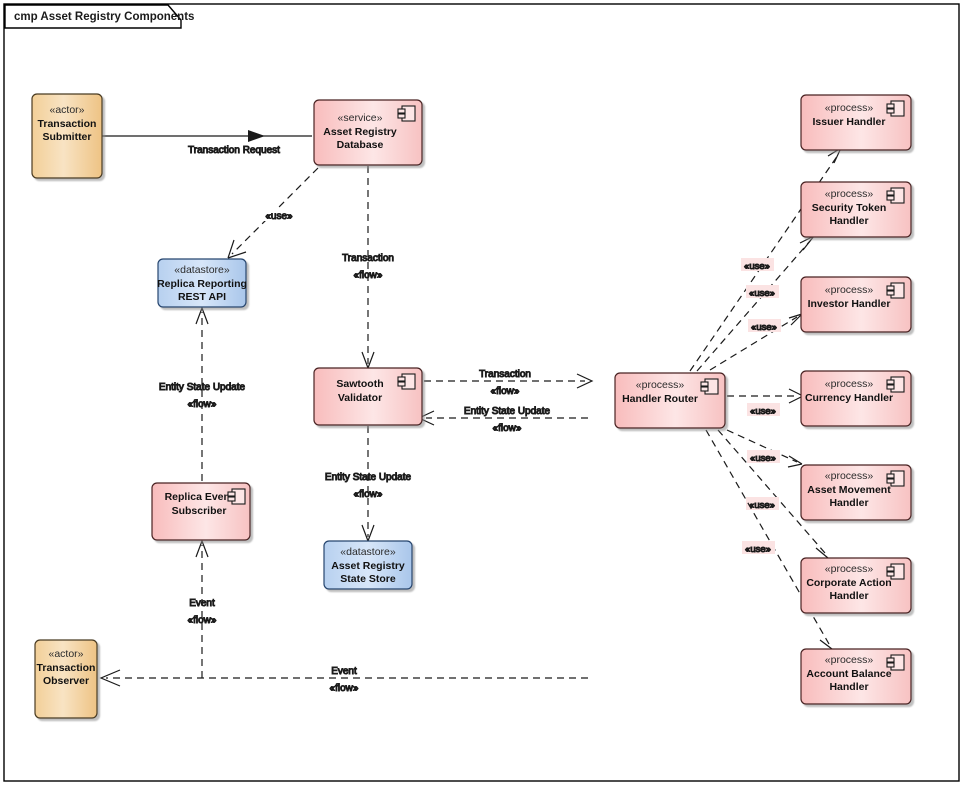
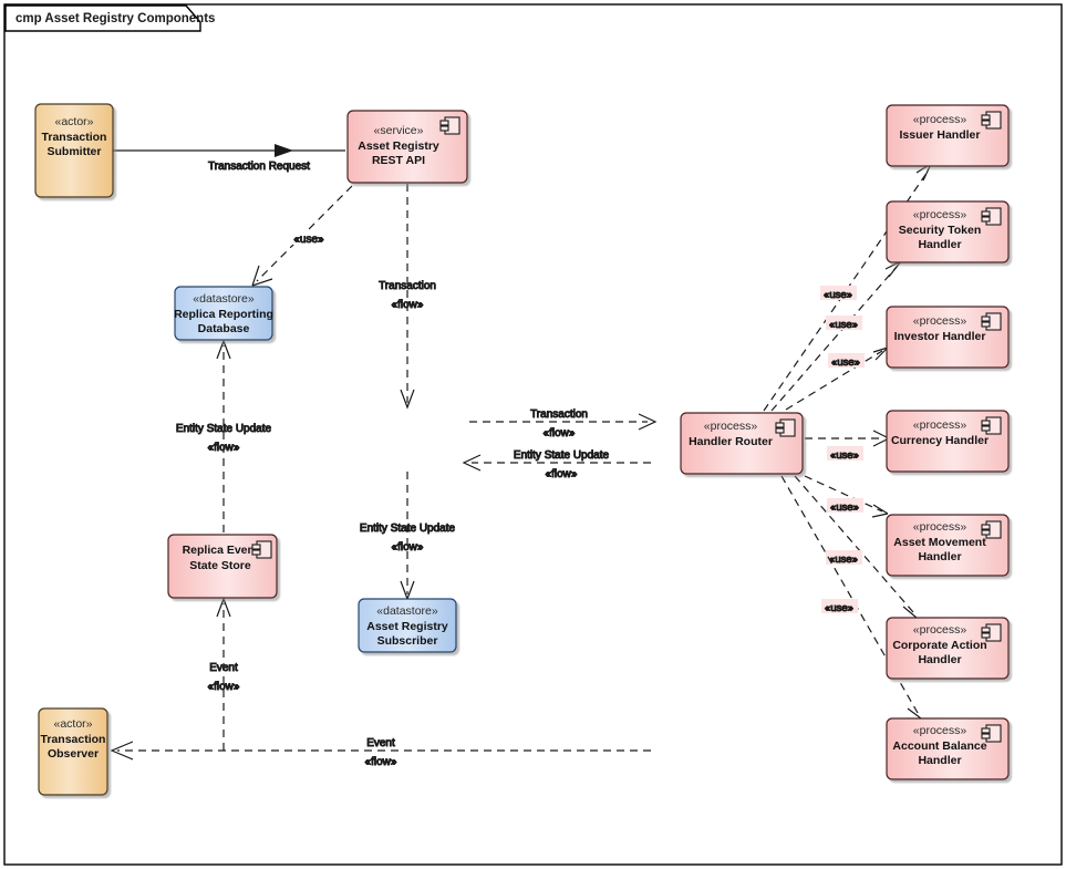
  cmp Asset Registry Components
  Transaction Request
  «use»
  Transaction
  «flow»
  Entity State Update
  «flow»
  Transaction
  «flow»
  Entity State Update
  «flow»
  Entity State Update
  «flow»
  Event
  «flow»
  Event
  «flow»
  «use»
  «use»
  «use»
  «use»
  «use»
  «use»
  «use»
  «actor»
  Transaction
  Submitter
  «service»
  Asset Registry
- Database
+ REST API
  «datastore»
  Replica Reporting
- REST API
+ Database
- Sawtooth
- Validator
  «datastore»
  Asset Registry
- State Store
+ Subscriber
  Replica Even
- Subscriber
+ State Store
  «actor»
  Transaction
  Observer
  «process»
  Handler Router
  «process»
  Issuer Handler
  «process»
  Security Token
  Handler
  «process»
  Investor Handler
  «process»
  Currency Handler
  «process»
  Asset Movement
  Handler
  «process»
  Corporate Action
  Handler
  «process»
  Account Balance
  Handler
